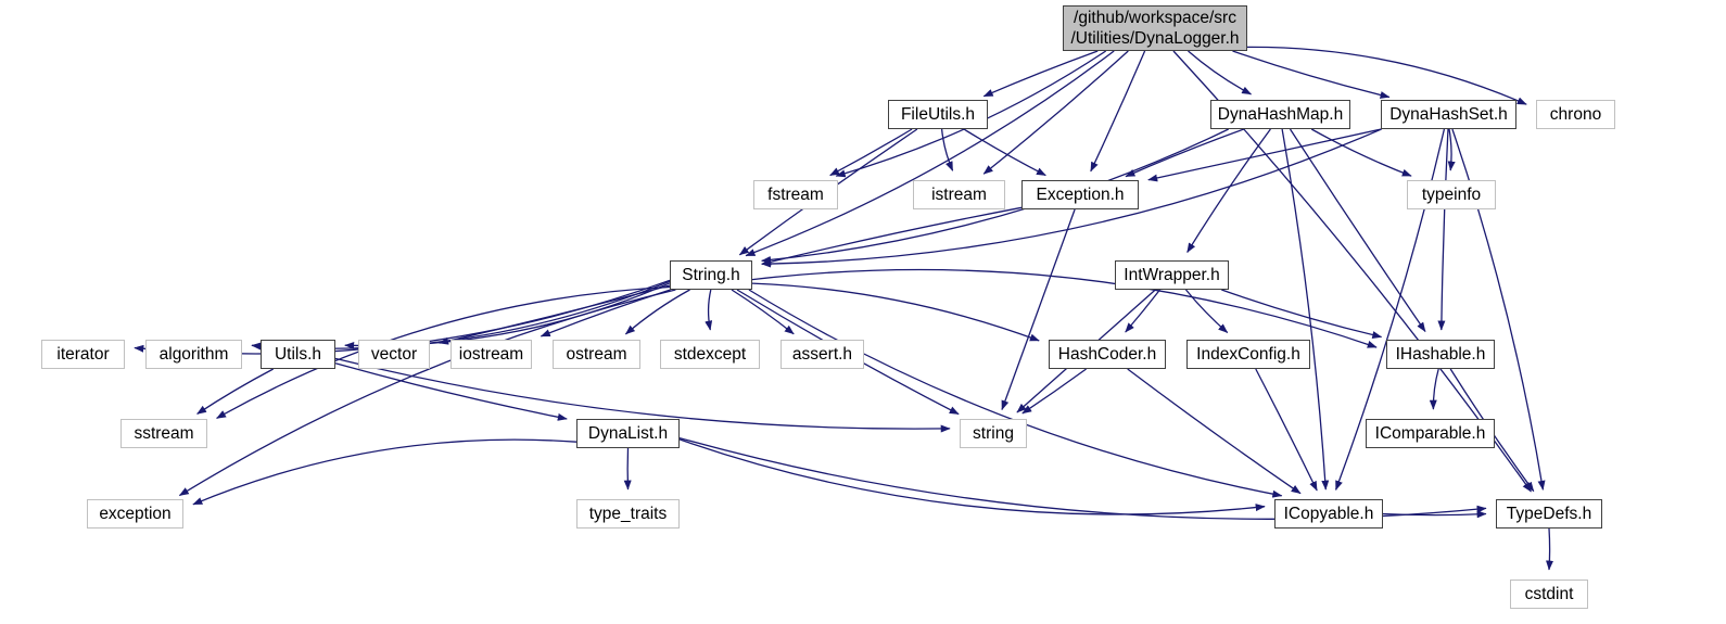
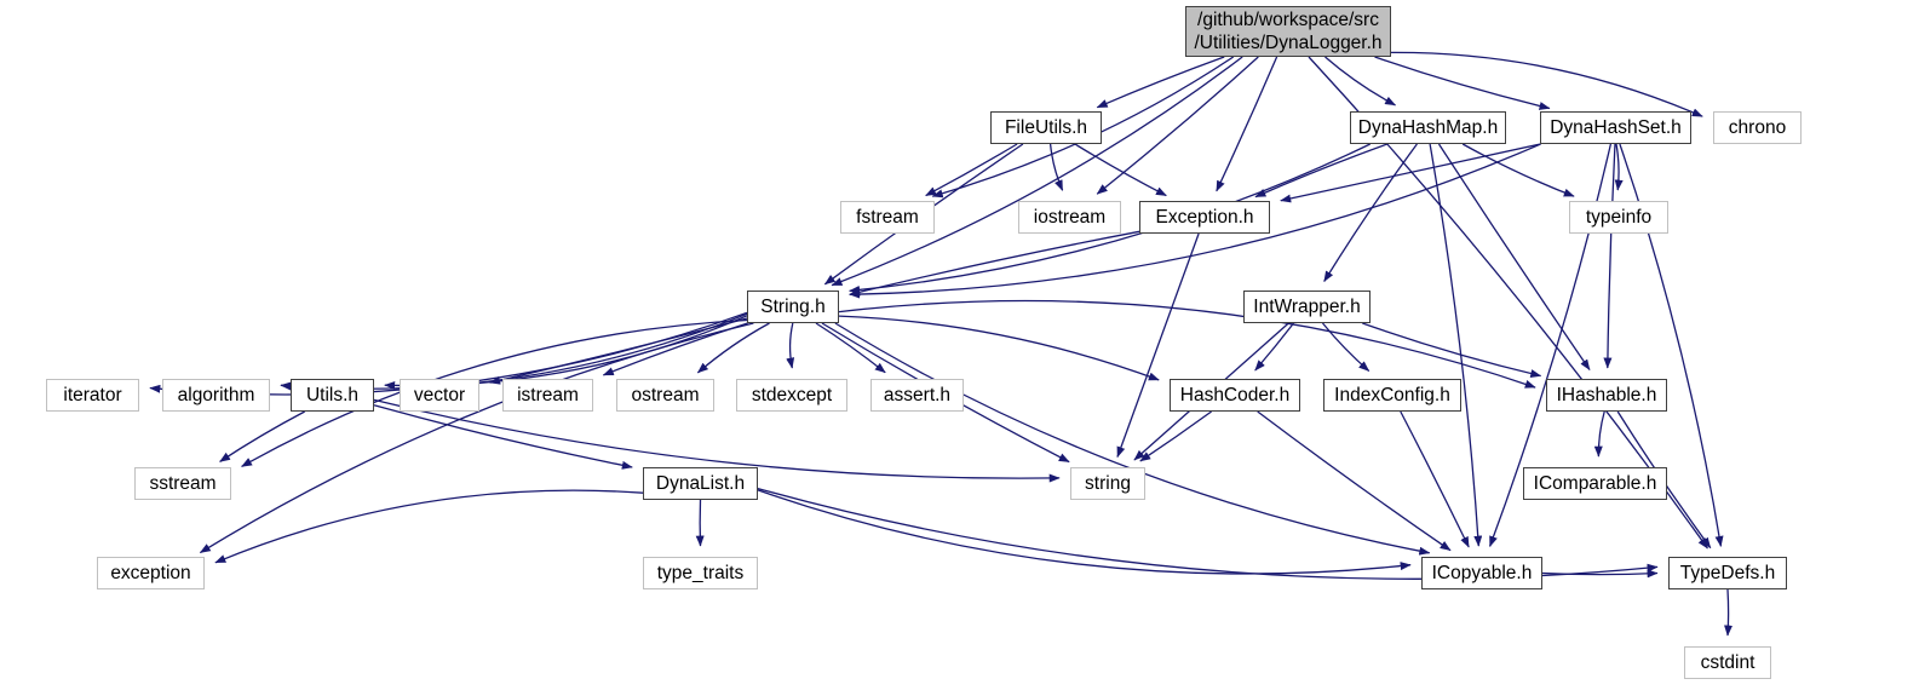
  /github/workspace/src
  /Utilities/DynaLogger.h
  FileUtils.h
  DynaHashMap.h
  DynaHashSet.h
  chrono
  fstream
- istream
+ iostream
  Exception.h
  typeinfo
  String.h
  IntWrapper.h
  iterator
  algorithm
  Utils.h
  vector
- iostream
+ istream
  ostream
  stdexcept
  assert.h
  HashCoder.h
  IndexConfig.h
  IHashable.h
  sstream
  DynaList.h
  string
  IComparable.h
  exception
  type_traits
  ICopyable.h
  TypeDefs.h
  cstdint
